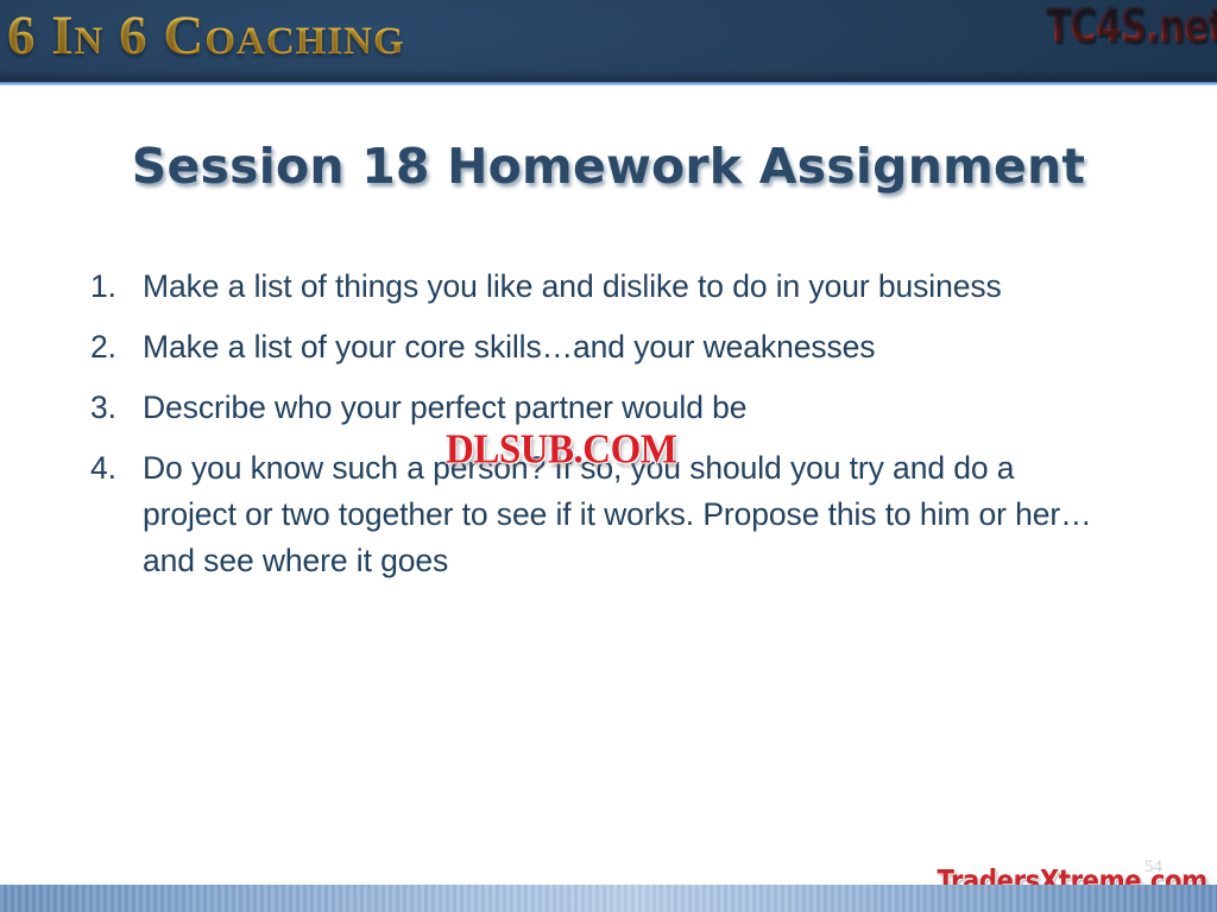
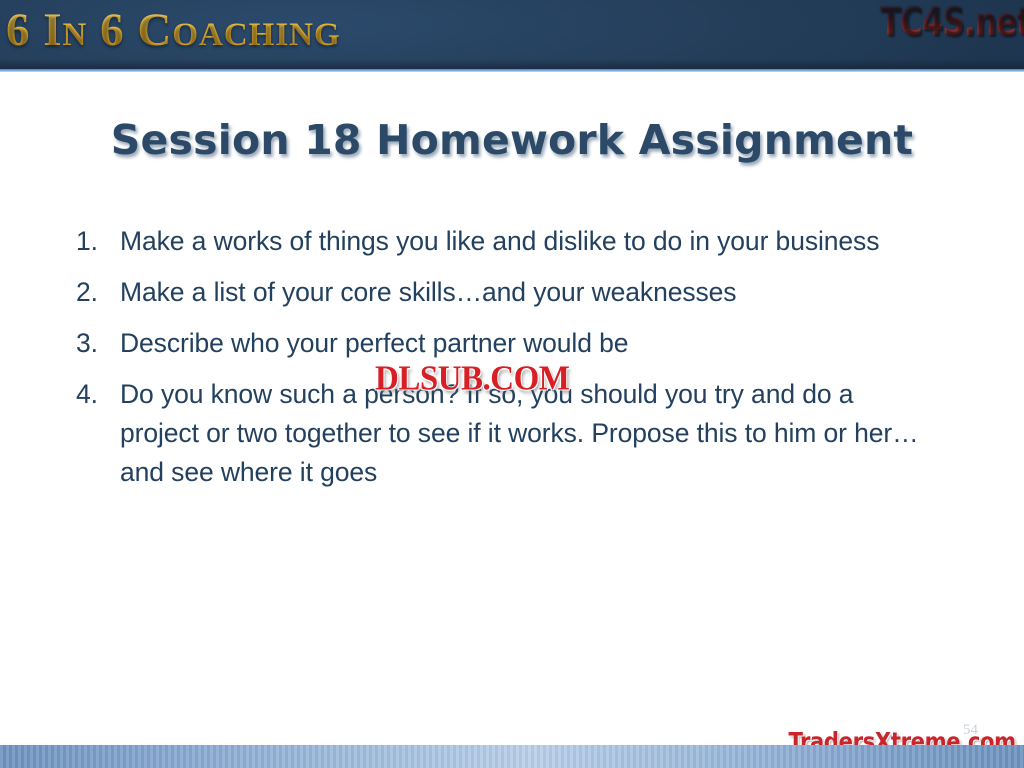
  6 In 6 Coaching
  TC4S.net
  Session 18 Homework Assignment
  1.
- Make a list of things you like and dislike to do in your business
+ Make a works of things you like and dislike to do in your business
  2.
  Make a list of your core skills…and your weaknesses
  3.
  Describe who your perfect partner would be
  4.
  Do you know such a person? If so, you should you try and do a project or two together to see if it works. Propose this to him or her…and see where it goes
  DLSUB.COM
  54
  TradersXtreme.com
